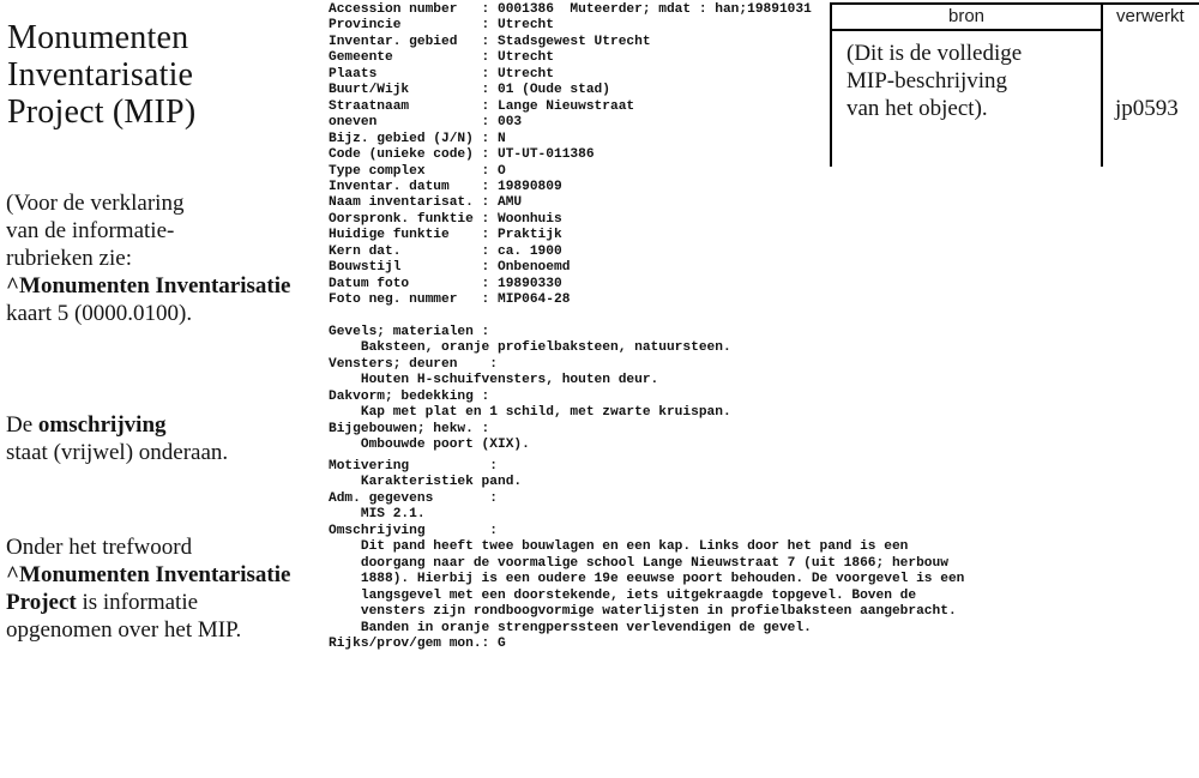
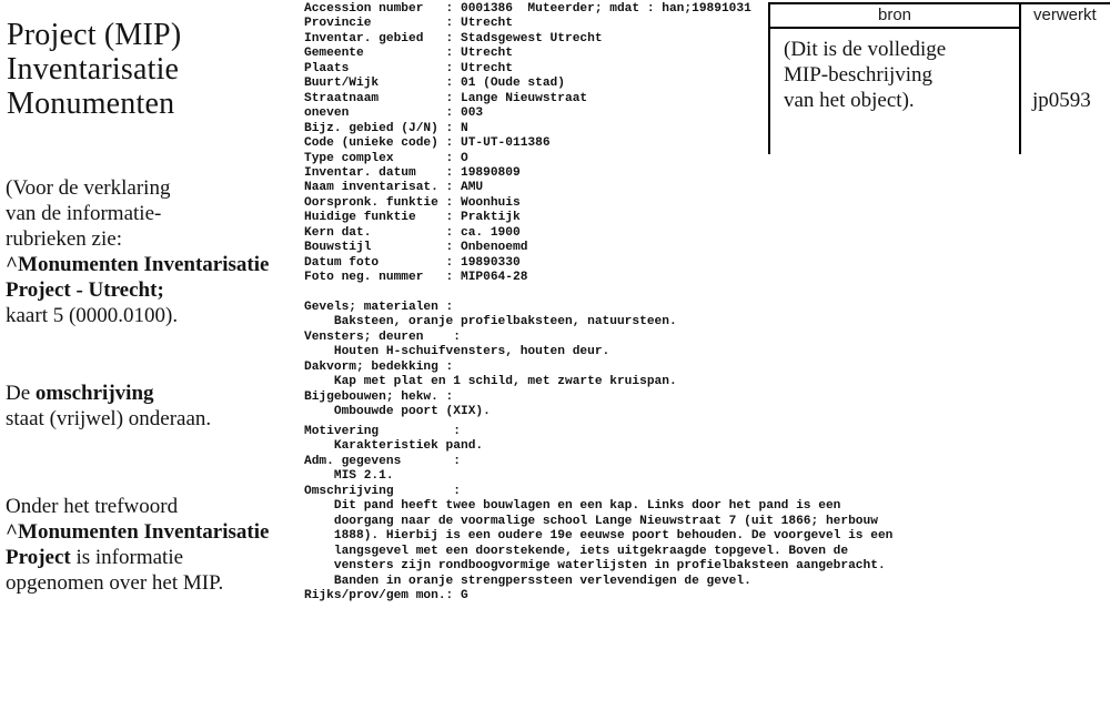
- Monumenten
+ Project (MIP)
  Inventarisatie
- Project (MIP)
+ Monumenten
  (Voor de verklaring
  van de informatie-
  rubrieken zie:
  ^Monumenten Inventarisatie
+ Project - Utrecht;
  kaart 5 (0000.0100).
  De omschrijving
  staat (vrijwel) onderaan.
  Onder het trefwoord
  ^Monumenten Inventarisatie
  Project is informatie
  opgenomen over het MIP.
  Accession number : 0001386 Muteerder; mdat : han;19891031
  Provincie : Utrecht
  Inventar. gebied : Stadsgewest Utrecht
  Gemeente : Utrecht
  Plaats : Utrecht
  Buurt/Wijk : 01 (Oude stad)
  Straatnaam : Lange Nieuwstraat
  oneven : 003
  Bijz. gebied (J/N) : N
  Code (unieke code) : UT-UT-011386
  Type complex : O
  Inventar. datum : 19890809
  Naam inventarisat. : AMU
  Oorspronk. funktie : Woonhuis
  Huidige funktie : Praktijk
  Kern dat. : ca. 1900
  Bouwstijl : Onbenoemd
  Datum foto : 19890330
  Foto neg. nummer : MIP064-28
  Gevels; materialen :
  Baksteen, oranje profielbaksteen, natuursteen.
  Vensters; deuren :
  Houten H-schuifvensters, houten deur.
  Dakvorm; bedekking :
  Kap met plat en 1 schild, met zwarte kruispan.
  Bijgebouwen; hekw. :
  Ombouwde poort (XIX).
  Motivering :
  Karakteristiek pand.
  Adm. gegevens :
  MIS 2.1.
  Omschrijving :
  Dit pand heeft twee bouwlagen en een kap. Links door het pand is een
  doorgang naar de voormalige school Lange Nieuwstraat 7 (uit 1866; herbouw
  1888). Hierbij is een oudere 19e eeuwse poort behouden. De voorgevel is een
  langsgevel met een doorstekende, iets uitgekraagde topgevel. Boven de
  vensters zijn rondboogvormige waterlijsten in profielbaksteen aangebracht.
  Banden in oranje strengperssteen verlevendigen de gevel.
  Rijks/prov/gem mon.: G
  bron
  verwerkt
  (Dit is de volledige
  MIP-beschrijving
  van het object).
  jp0593
